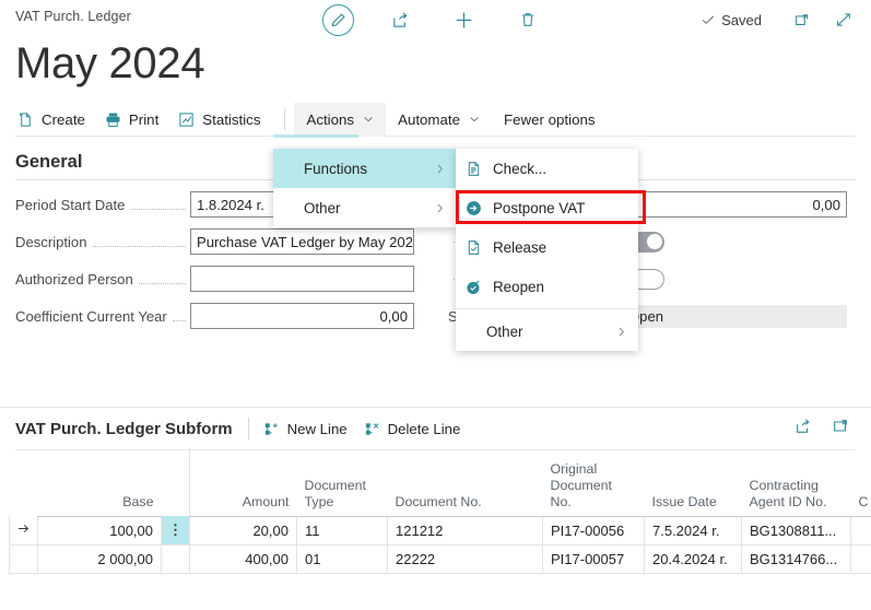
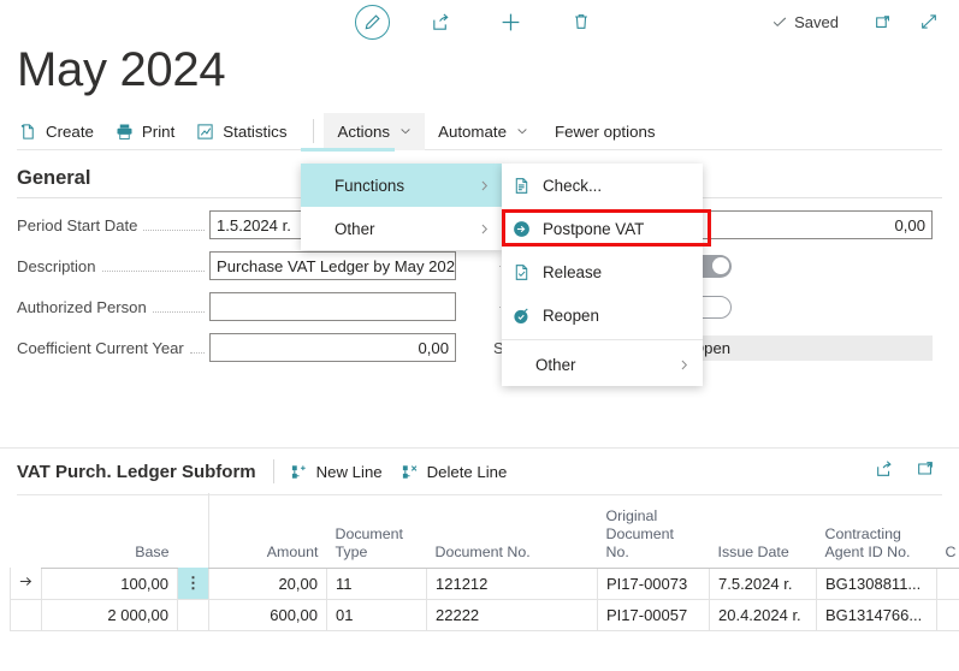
- VAT Purch. Ledger
  Saved
  May 2024
  Create
  Print
  Statistics
  Actions
  Automate
  Fewer options
  General
  Period Start Date
- 1.8.2024 r.
+ 1.5.2024 r.
  Description
  Purchase VAT Ledger by May 202
  Authorized Person
  Coefficient Current Year
  0,00
  0,00
  pen
  VAT Purch. Ledger Subform
  New Line
  Delete Line
  	Base		Amount	Document Type	Document No.	Original Document No.	Issue Date	Contracting Agent ID No.	C
- 	100,00	⋮	20,00	11	121212	PI17-00056	7.5.2024 r.	BG1308811...
+ 	100,00	⋮	20,00	11	121212	PI17-00073	7.5.2024 r.	BG1308811...
- 	2 000,00		400,00	01	22222	PI17-00057	20.4.2024 r.	BG1314766...
+ 	2 000,00		600,00	01	22222	PI17-00057	20.4.2024 r.	BG1314766...
  Functions
  Other
  Check...
  Postpone VAT
  Release
  Reopen
  Other
